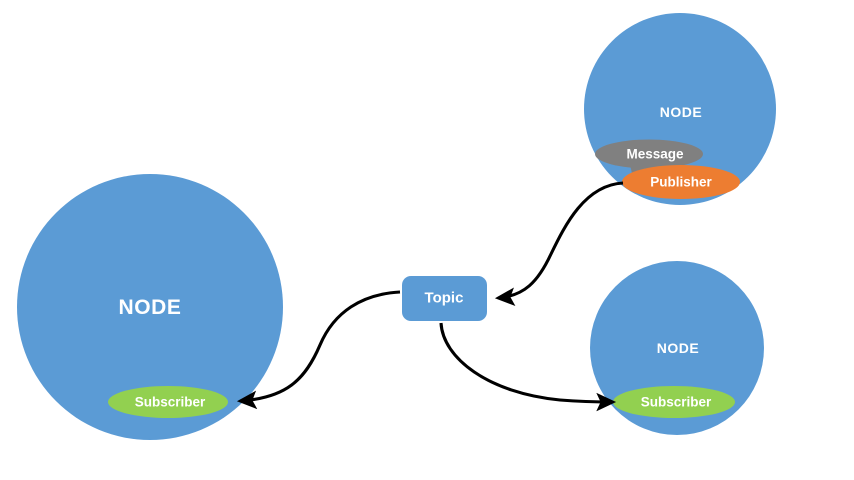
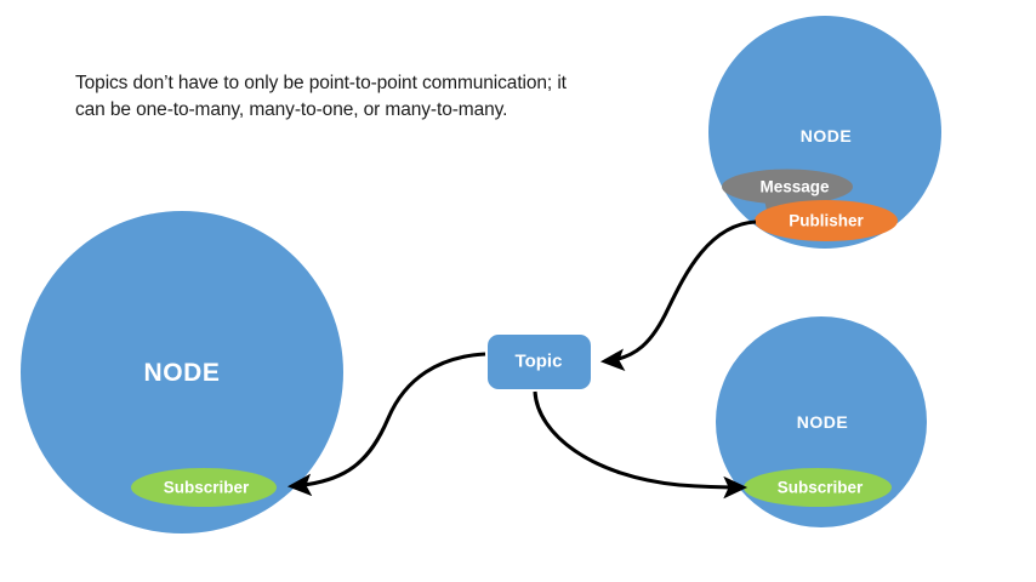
+ Topics don’t have to only be point-to-point communication; it can be one-to-many, many-to-one, or many-to-many.
  NODE
  NODE
  NODE
  Message
  Publisher
  Subscriber
  Subscriber
  Topic
